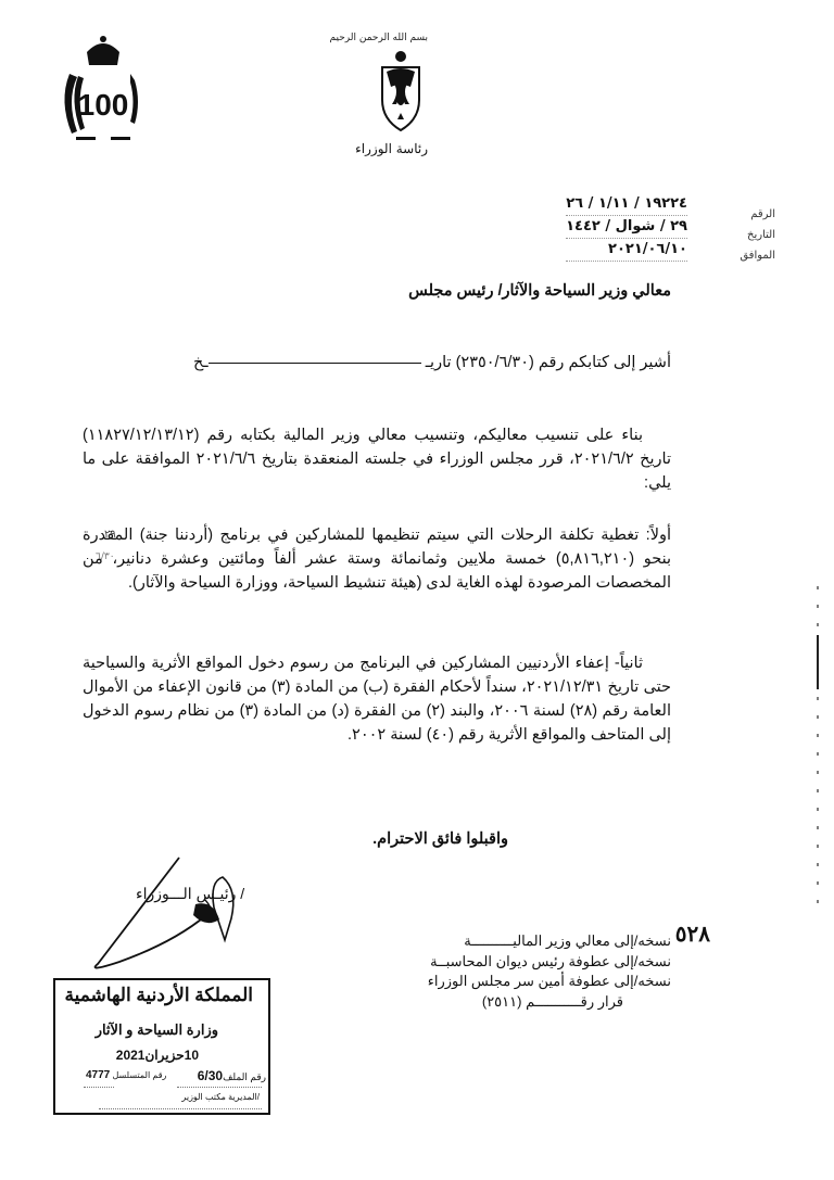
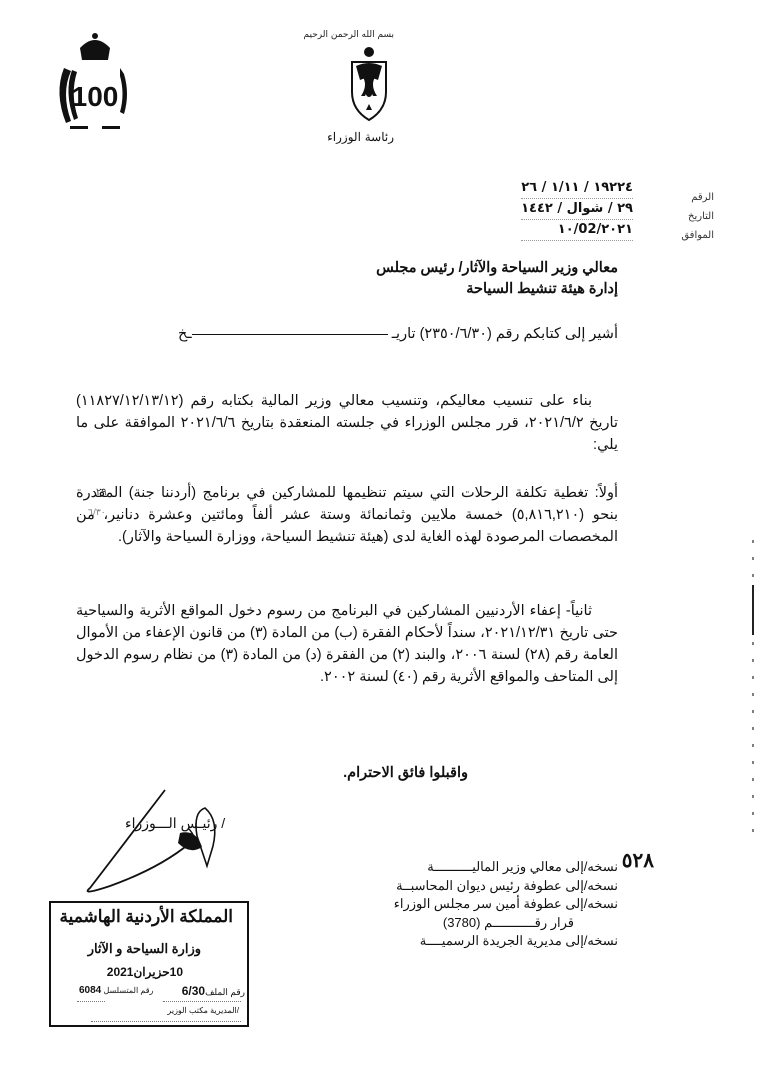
  100
  بسم الله الرحمن الرحيم
  رئاسة الوزراء
  الرقم
  التاريخ
  الموافق
  ١٩٢٢٤ / ١/١١ / ٢٦
  ٢٩ / شوال / ١٤٤٢
- ٢٠٢١/٠٦/١٠
+ ٢٠٢١/02/١٠
  معالي وزير السياحة والآثار/ رئيس مجلس
+ إدارة هيئة تنشيط السياحة
  أشير إلى كتابكم رقم (٢٣٥٠/٦/٣٠) تاريـ
  ـخ
  بناء على تنسيب معاليكم، وتنسيب معالي وزير المالية بكتابه رقم (١١٨٢٧/١٢/١٣/١٢) تاريخ ٢٠٢١/٦/٢، قرر مجلس الوزراء في جلسته المنعقدة بتاريخ ٢٠٢١/٦/٦ الموافقة على ما يلي:
  ٢٩
  ٦/٣٠
  أولاً: تغطية تكلفة الرحلات التي سيتم تنظيمها للمشاركين في برنامج (أردننا جنة) المقدرة بنحو (٥,٨١٦,٢١٠) خمسة ملايين وثمانمائة وستة عشر ألفاً ومائتين وعشرة دنانير، من المخصصات المرصودة لهذه الغاية لدى (هيئة تنشيط السياحة، ووزارة السياحة والآثار).
  ثانياً- إعفاء الأردنيين المشاركين في البرنامج من رسوم دخول المواقع الأثرية والسياحية حتى تاريخ ٢٠٢١/١٢/٣١، سنداً لأحكام الفقرة (ب) من المادة (٣) من قانون الإعفاء من الأموال العامة رقم (٢٨) لسنة ٢٠٠٦، والبند (٢) من الفقرة (د) من المادة (٣) من نظام رسوم الدخول إلى المتاحف والمواقع الأثرية رقم (٤٠) لسنة ٢٠٠٢.
  واقبلوا فائق الاحترام.
  / رئيـس الـــوزراء
  ٥٢٨
  نسخه/إلى معالي وزير الماليــــــــــة
  نسخه/إلى عطوفة رئيس ديوان المحاسبــة
  نسخه/إلى عطوفة أمين سر مجلس الوزراء
- قرار رقـــــــــــم (٢٥١١)
+ قرار رقـــــــــــم (3780)
+ نسخه/إلى مديرية الجريدة الرسميــــة
  المملكة الأردنية الهاشمية
  وزارة السياحة و الآثار
  10حزيران2021
  رقم الملف6/30
- رقم المتسلسل 4777
+ رقم المتسلسل 6084
  /المديرية مكتب الوزير
